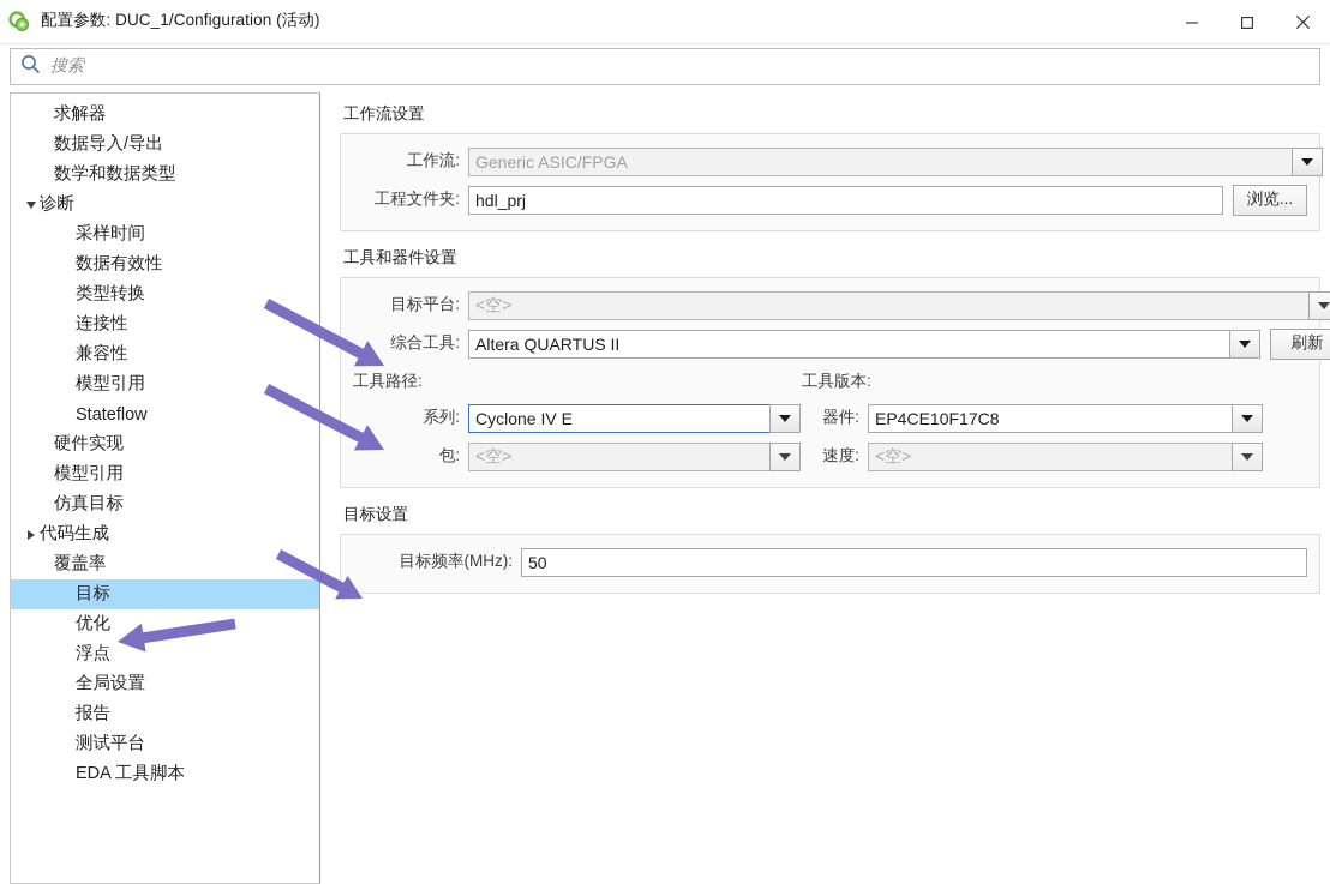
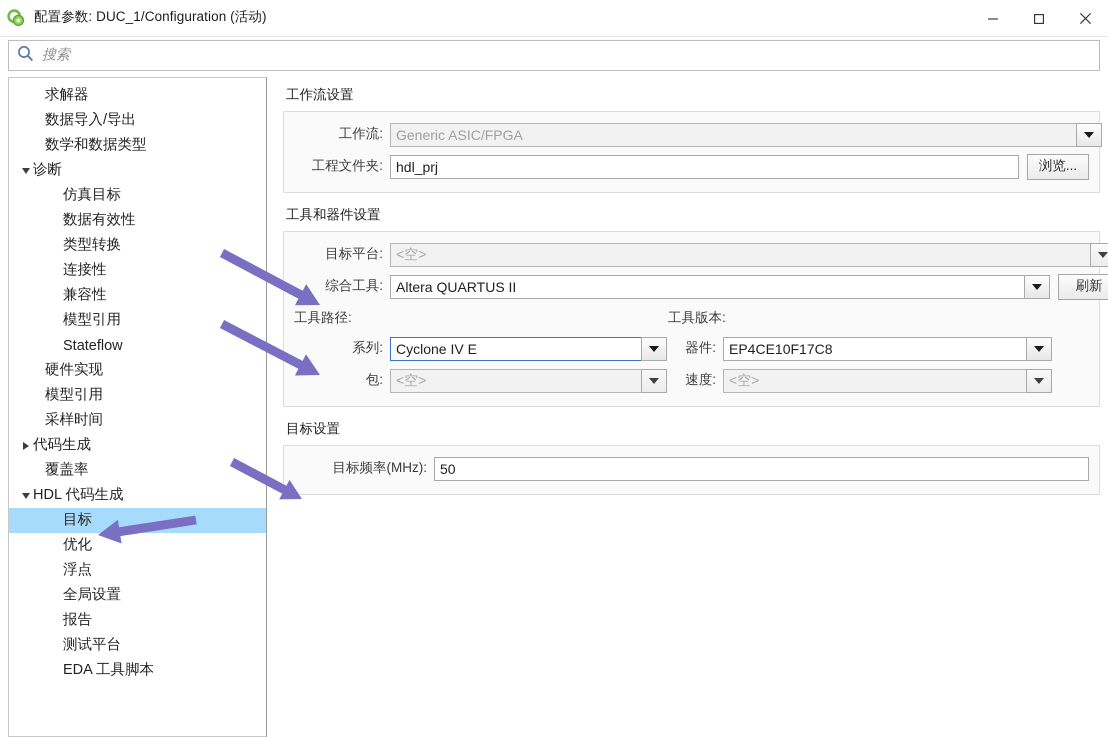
  配置参数: DUC_1/Configuration (活动)
  搜索
  求解器
  数据导入/导出
  数学和数据类型
  诊断
- 采样时间
+ 仿真目标
  数据有效性
  类型转换
  连接性
  兼容性
  模型引用
  Stateflow
  硬件实现
  模型引用
- 仿真目标
+ 采样时间
  代码生成
  覆盖率
+ HDL 代码生成
  目标
  优化
  浮点
  全局设置
  报告
  测试平台
  EDA 工具脚本
  工作流设置
  工作流:
  Generic ASIC/FPGA
  工程文件夹:
  hdl_prj
  浏览...
  工具和器件设置
  目标平台:
  <空>
  综合工具:
  Altera QUARTUS II
  刷新
  工具路径:
  工具版本:
  系列:
  Cyclone IV E
  器件:
  EP4CE10F17C8
  包:
  <空>
  速度:
  <空>
  目标设置
  目标频率(MHz):
  50
